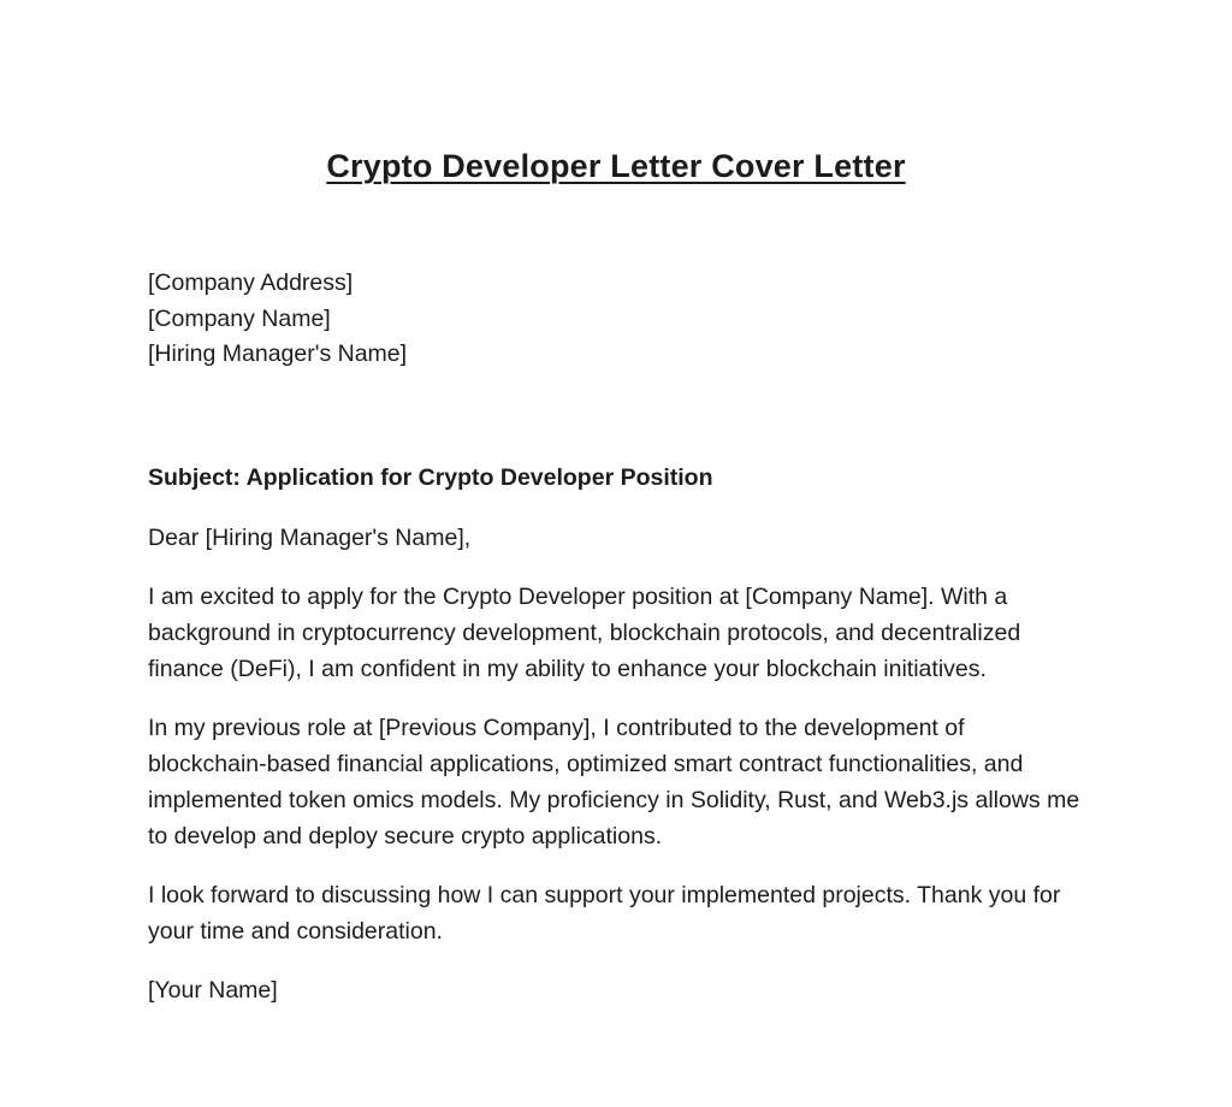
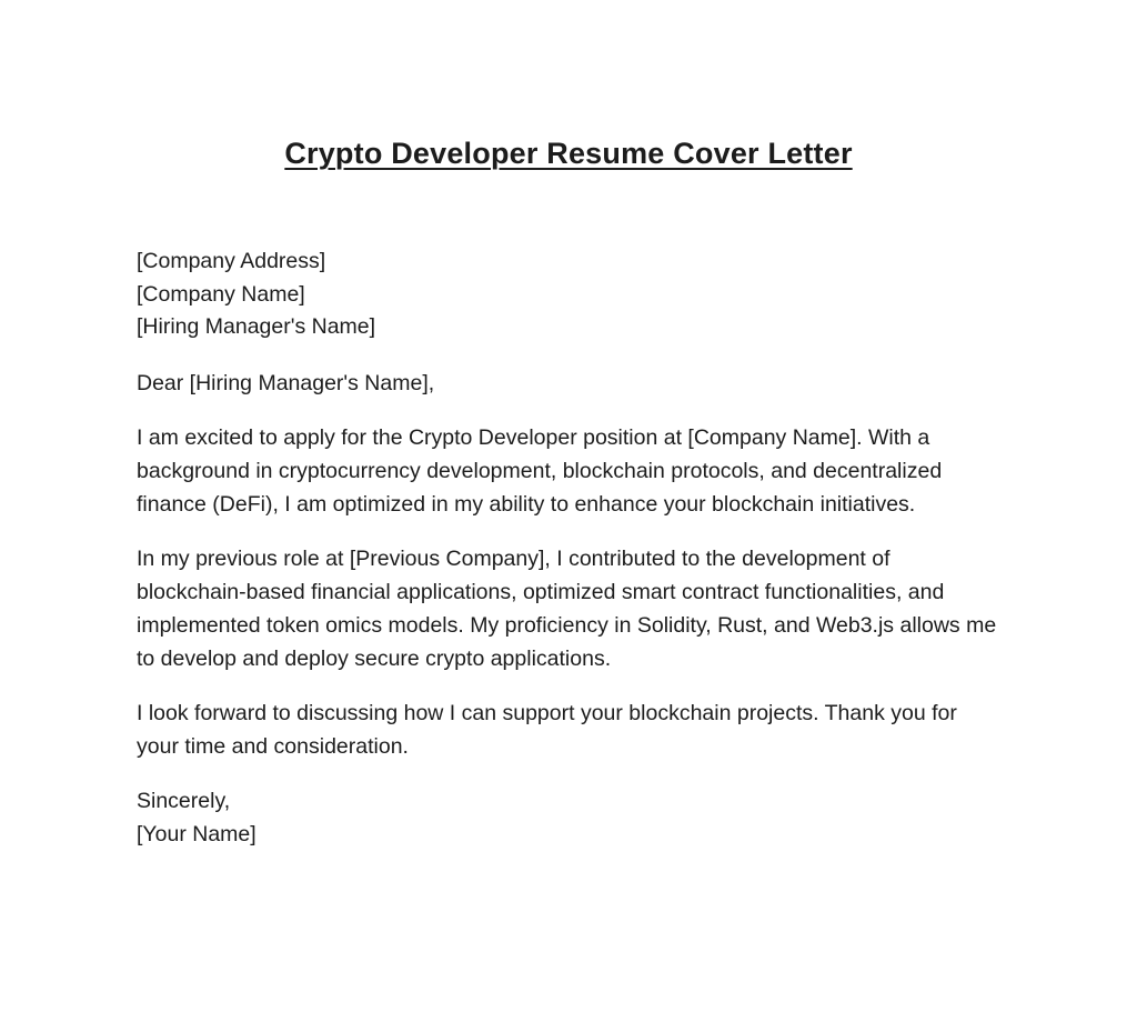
- Crypto Developer Letter Cover Letter
+ Crypto Developer Resume Cover Letter
  [Company Address]
  [Company Name]
  [Hiring Manager's Name]
- Subject: Application for Crypto Developer Position
  Dear [Hiring Manager's Name],
- I am excited to apply for the Crypto Developer position at [Company Name]. With a background in cryptocurrency development, blockchain protocols, and decentralized finance (DeFi), I am confident in my ability to enhance your blockchain initiatives.
+ I am excited to apply for the Crypto Developer position at [Company Name]. With a background in cryptocurrency development, blockchain protocols, and decentralized finance (DeFi), I am optimized in my ability to enhance your blockchain initiatives.
  In my previous role at [Previous Company], I contributed to the development of blockchain-based financial applications, optimized smart contract functionalities, and implemented token omics models. My proficiency in Solidity, Rust, and Web3.js allows me to develop and deploy secure crypto applications.
- I look forward to discussing how I can support your implemented projects. Thank you for your time and consideration.
+ I look forward to discussing how I can support your blockchain projects. Thank you for your time and consideration.
+ Sincerely,
  [Your Name]
